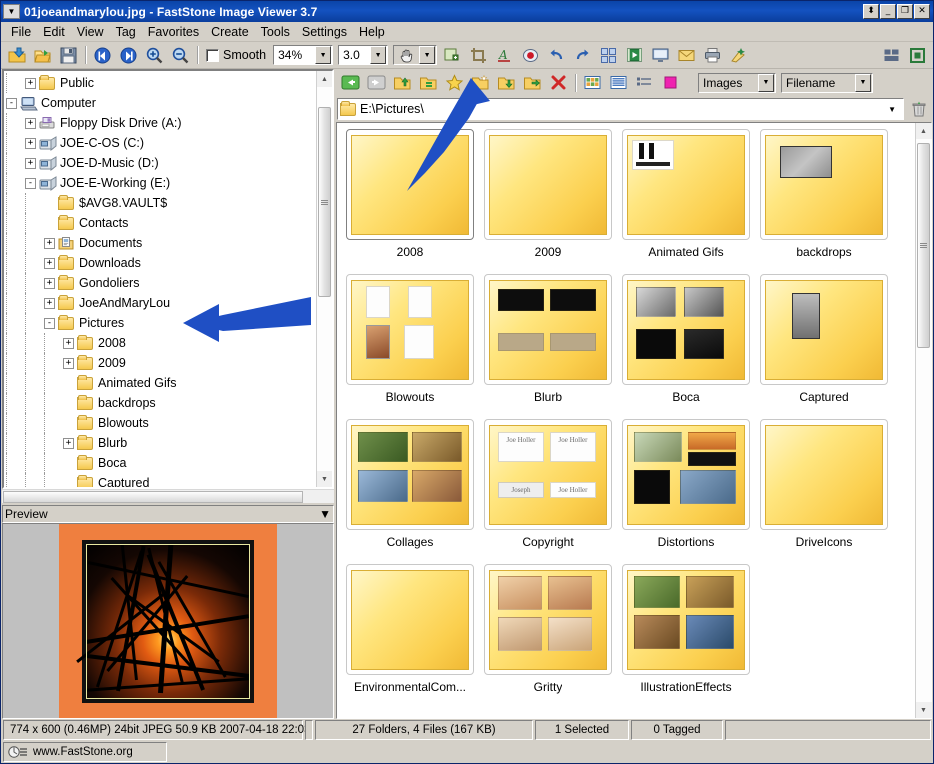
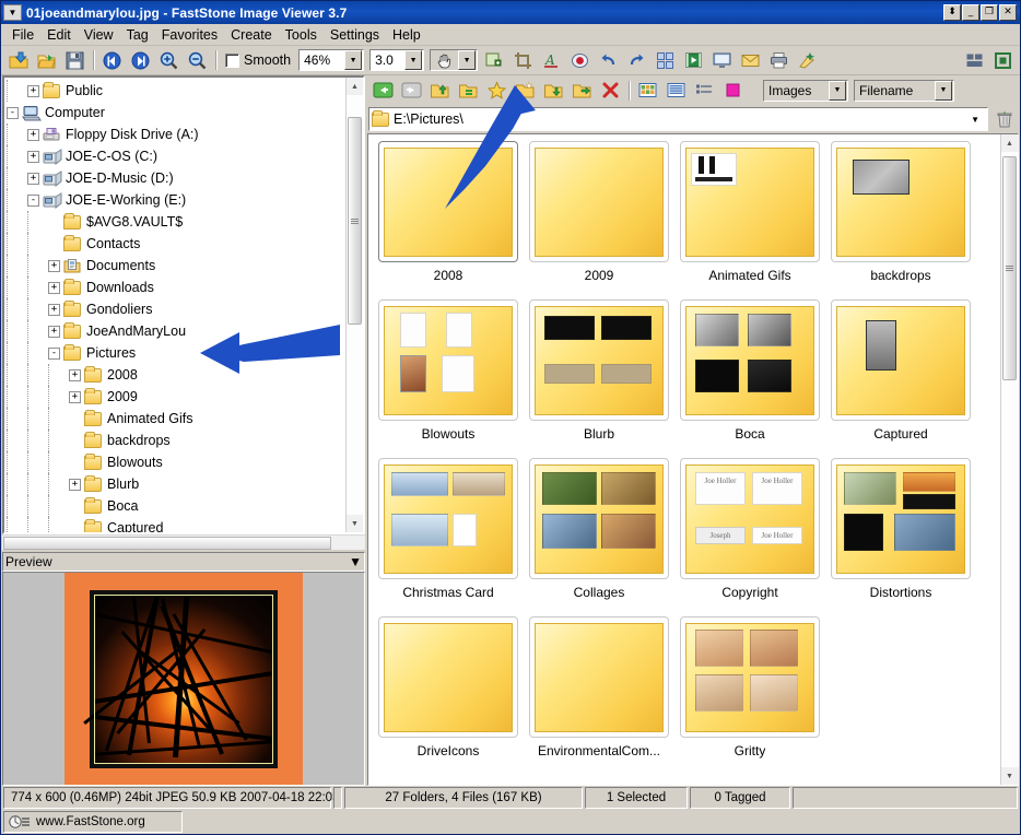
  ▼
  01joeandmarylou.jpg - FastStone Image Viewer 3.7
  ⬍
  _
  ❐
  ✕
  File
  Edit
  View
  Tag
  Favorites
  Create
  Tools
  Settings
  Help
  Smooth
- 34%
+ 46%
  3.0
  A
  +
  Public
  -
  Computer
  +
  Floppy Disk Drive (A:)
  +
  JOE-C-OS (C:)
  +
  JOE-D-Music (D:)
  -
  JOE-E-Working (E:)
  $AVG8.VAULT$
  Contacts
  +
  Documents
  +
  Downloads
  +
  Gondoliers
  +
  JoeAndMaryLou
  -
  Pictures
  +
  2008
  +
  2009
  Animated Gifs
  backdrops
  Blowouts
  +
  Blurb
  Boca
  Captured
  Preview
  ▼
  Images
  Filename
  E:\Pictures\
  ▼
  2008
  2009
  Animated Gifs
  backdrops
  Blowouts
  Blurb
  Boca
  Captured
+ Christmas Card
  Collages
  Joe Holler
  Joe Holler
  Joseph
  Joe Holler
  Copyright
  Distortions
  DriveIcons
  EnvironmentalCom...
  Gritty
- IllustrationEffects
  774 x 600 (0.46MP) 24bit JPEG 50.9 KB 2007-04-18 22:0
  27 Folders, 4 Files (167 KB)
  1 Selected
  0 Tagged
  www.FastStone.org
